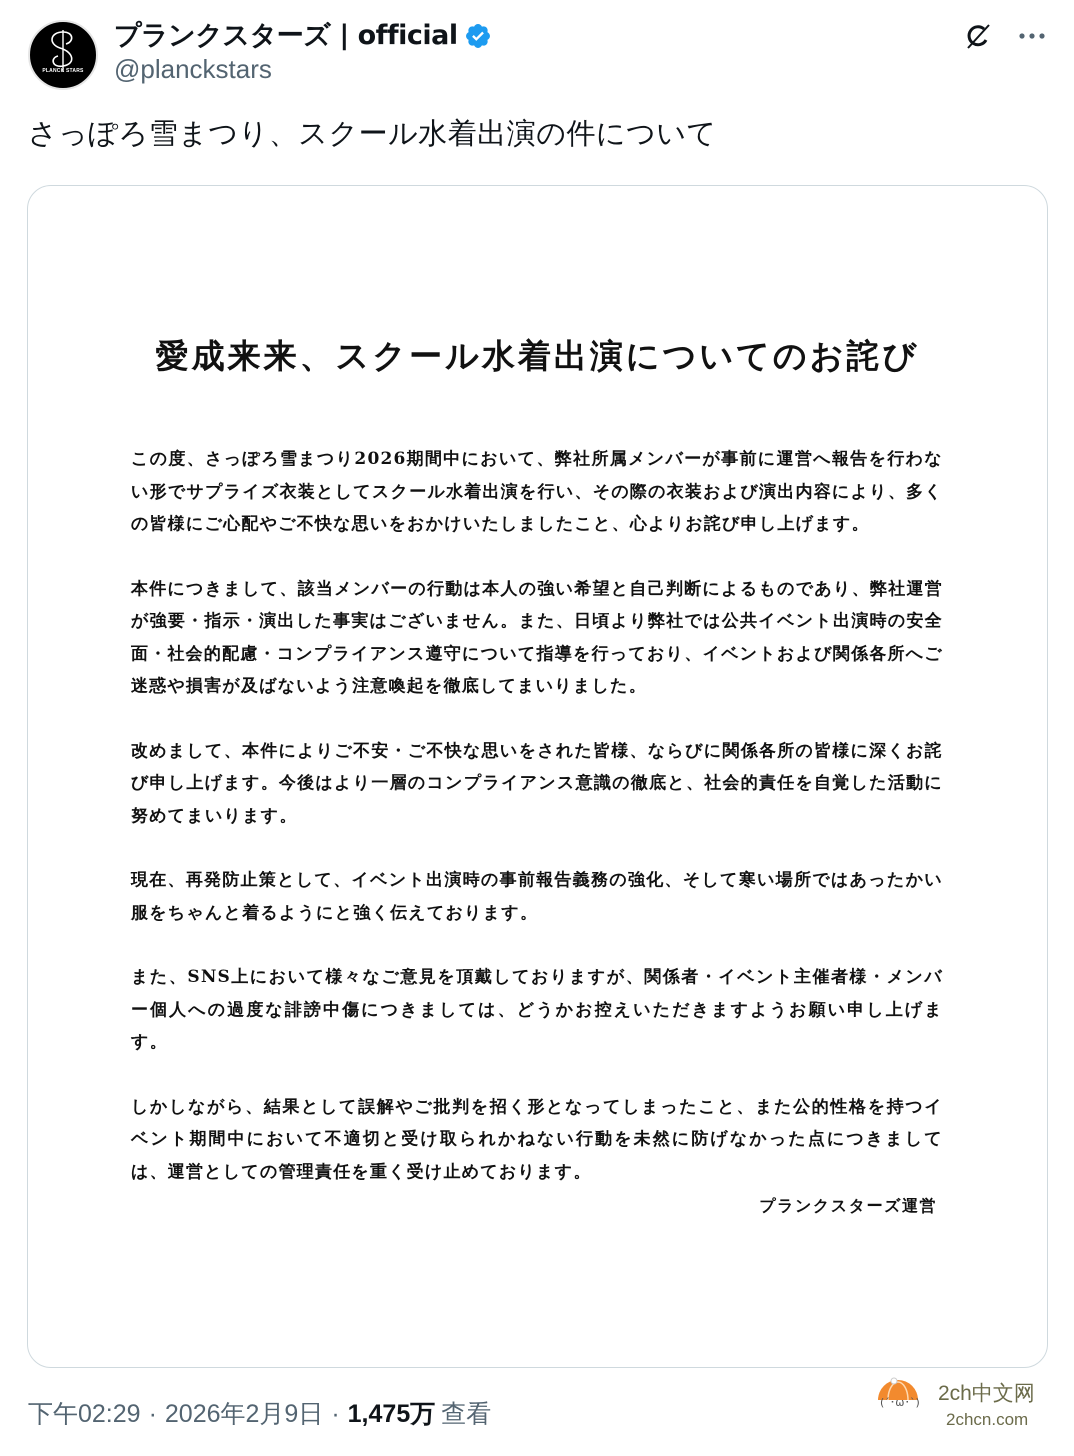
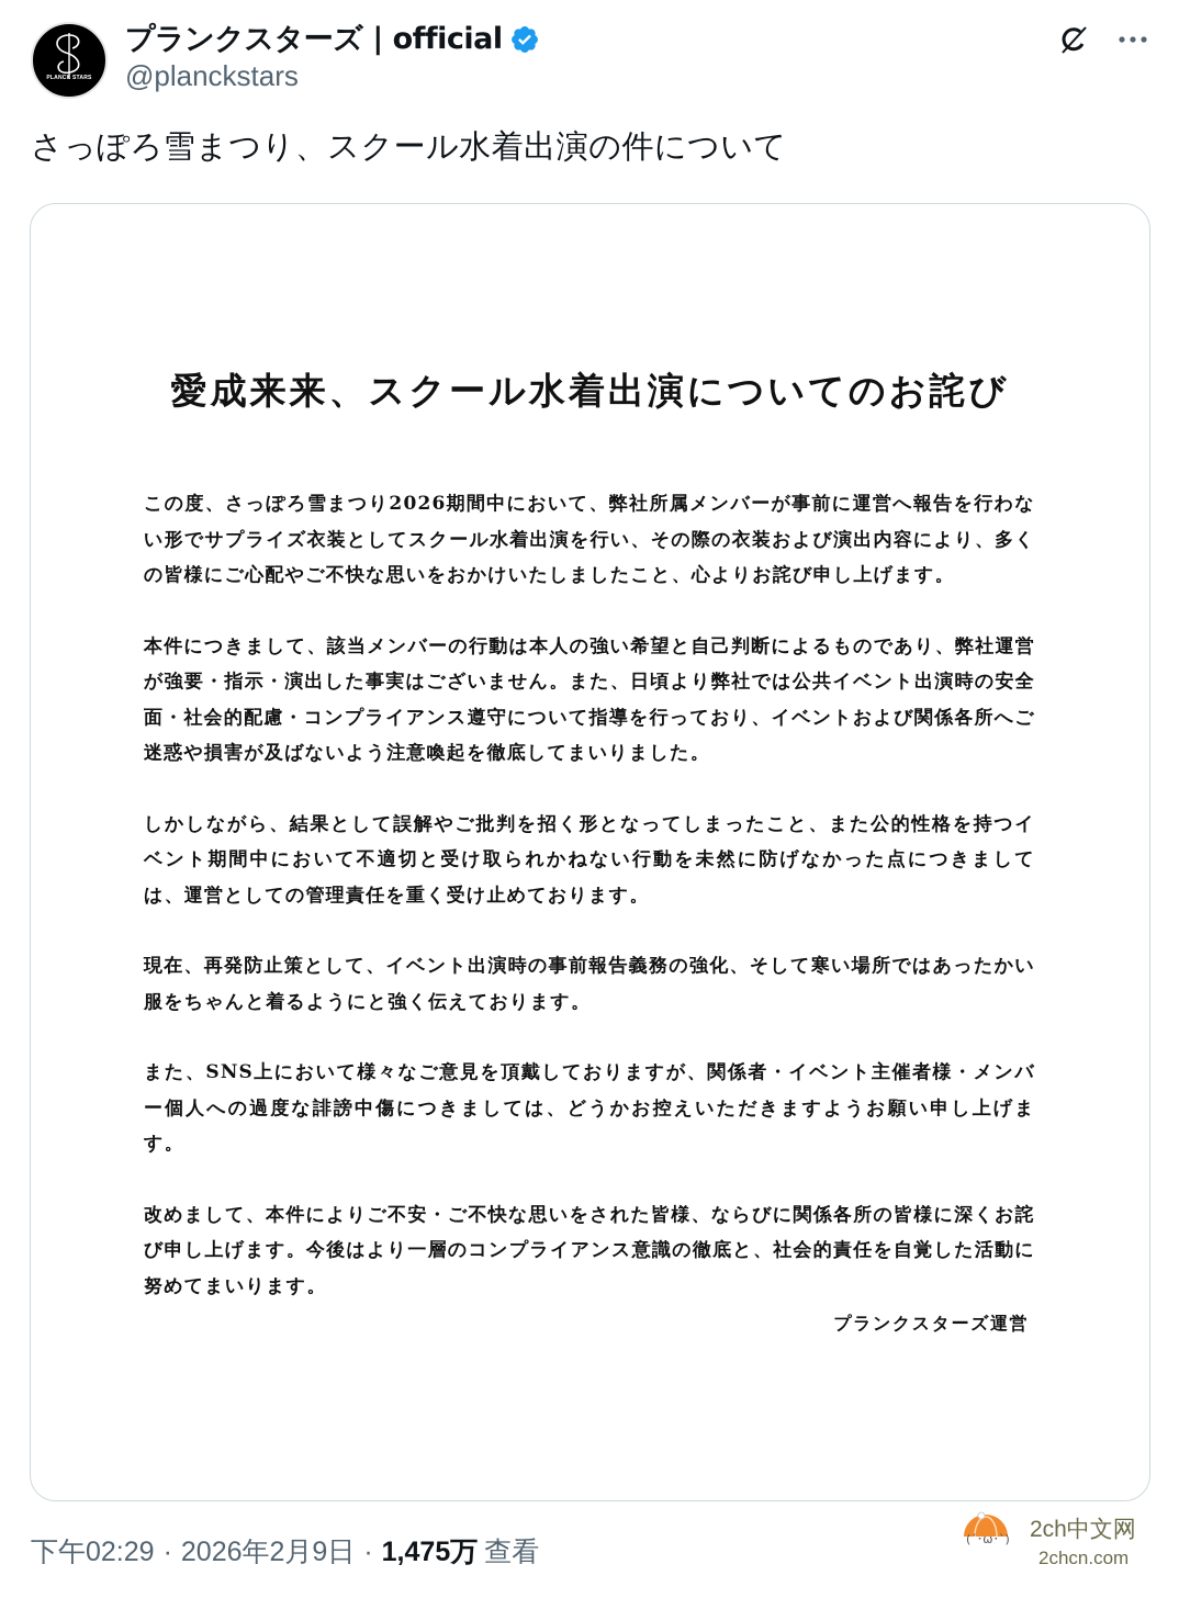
  プランクスターズ | official
  @planckstars
  さっぽろ雪まつり、スクール水着出演の件について
  愛成来来、スクール水着出演についてのお詫び
  この度、さっぽろ雪まつり2026期間中において、弊社所属メンバーが事前に運営へ報告を行わない形でサプライズ衣装としてスクール水着出演を行い、その際の衣装および演出内容により、多くの皆様にご心配やご不快な思いをおかけいたしましたこと、心よりお詫び申し上げます。
  本件につきまして、該当メンバーの行動は本人の強い希望と自己判断によるものであり、弊社運営が強要・指示・演出した事実はございません。また、日頃より弊社では公共イベント出演時の安全面・社会的配慮・コンプライアンス遵守について指導を行っており、イベントおよび関係各所へご迷惑や損害が及ばないよう注意喚起を徹底してまいりました。
- 改めまして、本件によりご不安・ご不快な思いをされた皆様、ならびに関係各所の皆様に深くお詫び申し上げます。今後はより一層のコンプライアンス意識の徹底と、社会的責任を自覚した活動に努めてまいります。
+ しかしながら、結果として誤解やご批判を招く形となってしまったこと、また公的性格を持つイベント期間中において不適切と受け取られかねない行動を未然に防げなかった点につきましては、運営としての管理責任を重く受け止めております。
  現在、再発防止策として、イベント出演時の事前報告義務の強化、そして寒い場所ではあったかい服をちゃんと着るようにと強く伝えております。
  また、SNS上において様々なご意見を頂戴しておりますが、関係者・イベント主催者様・メンバー個人への過度な誹謗中傷につきましては、どうかお控えいただきますようお願い申し上げます。
- しかしながら、結果として誤解やご批判を招く形となってしまったこと、また公的性格を持つイベント期間中において不適切と受け取られかねない行動を未然に防げなかった点につきましては、運営としての管理責任を重く受け止めております。
+ 改めまして、本件によりご不安・ご不快な思いをされた皆様、ならびに関係各所の皆様に深くお詫び申し上げます。今後はより一層のコンプライアンス意識の徹底と、社会的責任を自覚した活動に努めてまいります。
  プランクスターズ運営
  下午02:29
  ·
  2026年2月9日
  ·
  1,475万
  查看
  (´･ω･`)
  2ch中文网
  2chcn.com
